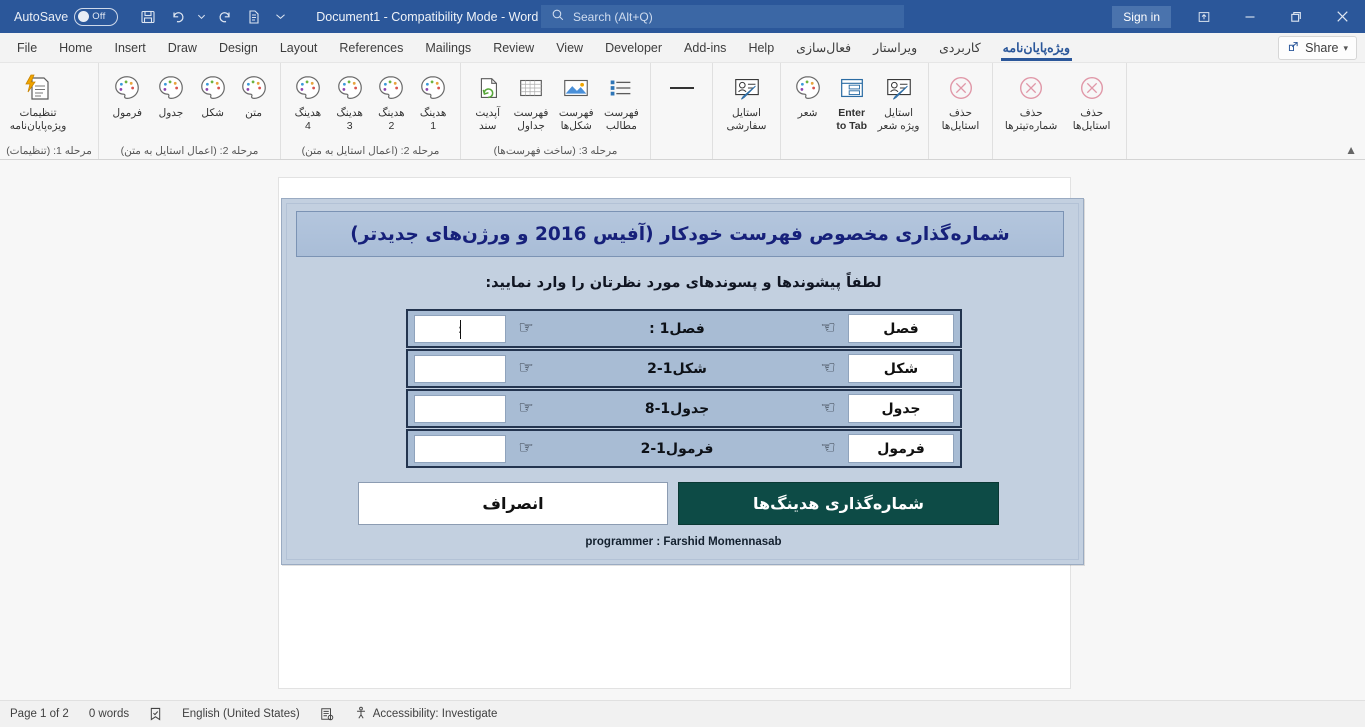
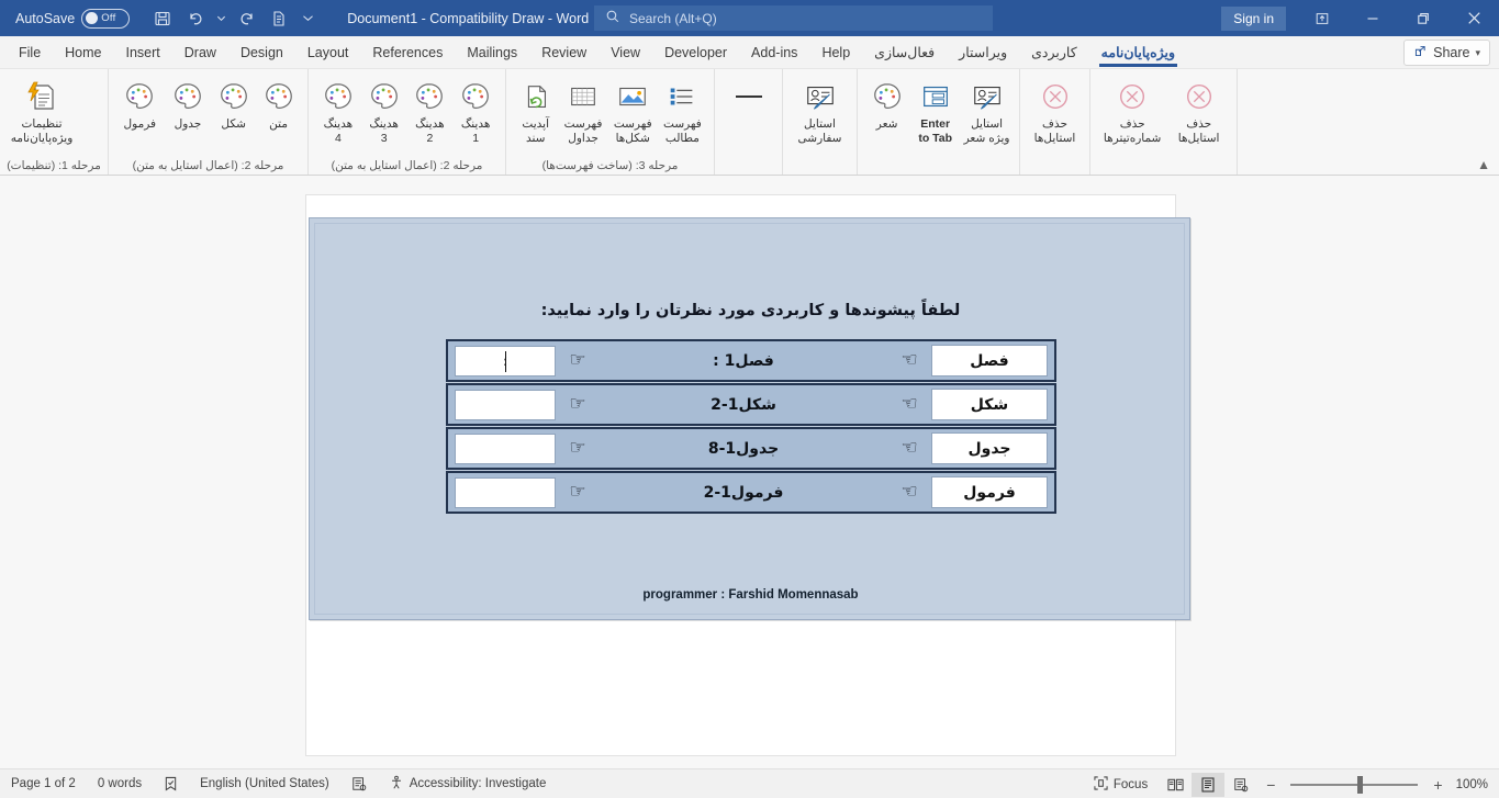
  AutoSave
  Off
- Document1 - Compatibility Mode - Word
+ Document1 - Compatibility Draw - Word
  Search (Alt+Q)
  Sign in
  File
  Home
  Insert
  Draw
  Design
  Layout
  References
  Mailings
  Review
  View
  Developer
  Add-ins
  Help
  فعال‌سازی
  ویراستار
  کاربردی
  ویژه‌پایان‌نامه
  Share
  ▾
  تنظیمات
  ویژه‌پایان‌نامه
  مرحله 1: (تنظیمات)
  متن
  شکل
  جدول
  فرمول
  مرحله 2: (اعمال استایل به متن)
  هدینگ
  1
  هدینگ
  2
  هدینگ
  3
  هدینگ
  4
  مرحله 2: (اعمال استایل به متن)
  فهرست
  مطالب
  فهرست
  شکل‌ها
  فهرست
  جداول
  آپدیت
  سند
  مرحله 3: (ساخت فهرست‌ها)
  استایل
  سفارشی
  استایل
  ویژه شعر
  Enter
  to Tab
  شعر
  حذف
  استایل‌ها
  حذف
  استایل‌ها
  حذف
  شماره‌تیترها
  ▲
- شماره‌گذاری مخصوص فهرست خودکار (آفیس 2016 و ورژن‌های جدیدتر)
- لطفاً پیشوندها و پسوندهای مورد نظرتان را وارد نمایید:
+ لطفاً پیشوندها و کاربردی مورد نظرتان را وارد نمایید:
  فصل
  ☜
  فصل1 :
  ☞
  شکل
  ☜
  شکل1-2
  ☞
  جدول
  ☜
  جدول1-8
  ☞
  فرمول
  ☜
  فرمول1-2
  ☞
- شماره‌گذاری هدینگ‌ها
- انصراف
  programmer : Farshid Momennasab
  Page 1 of 2
  0 words
  English (United States)
  Accessibility: Investigate
+ Focus
+ −
+ +
+ 100%
